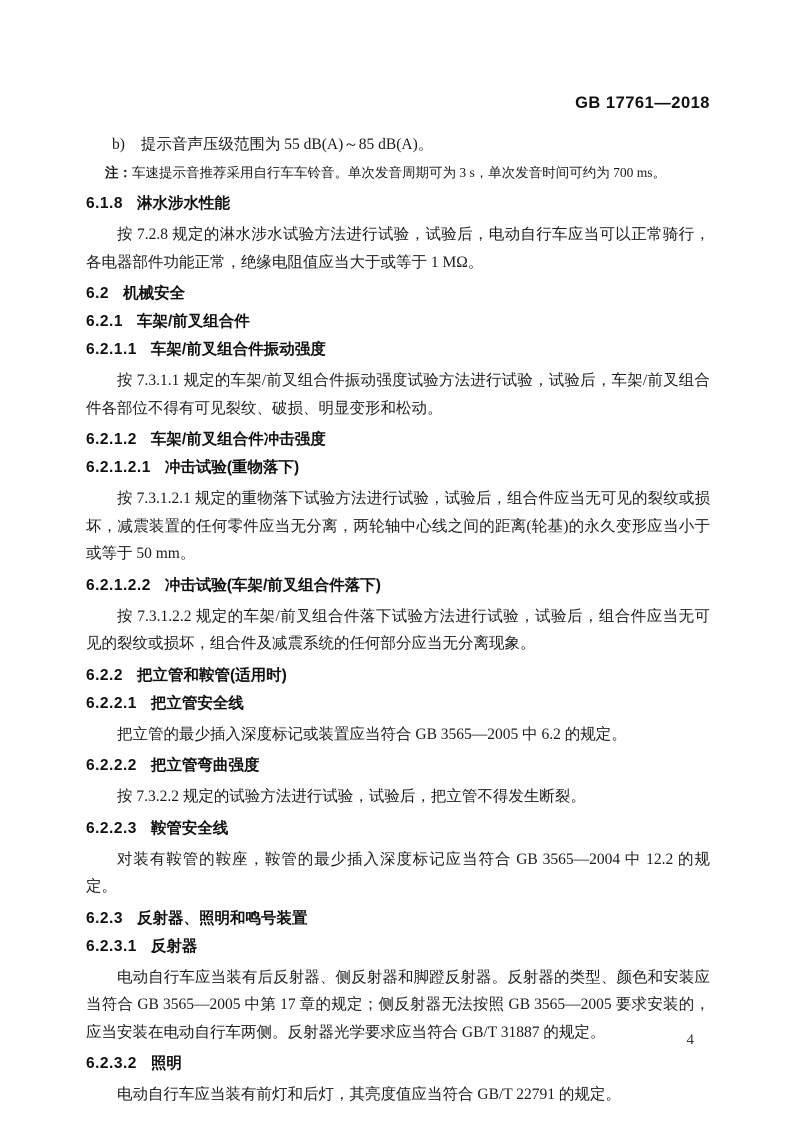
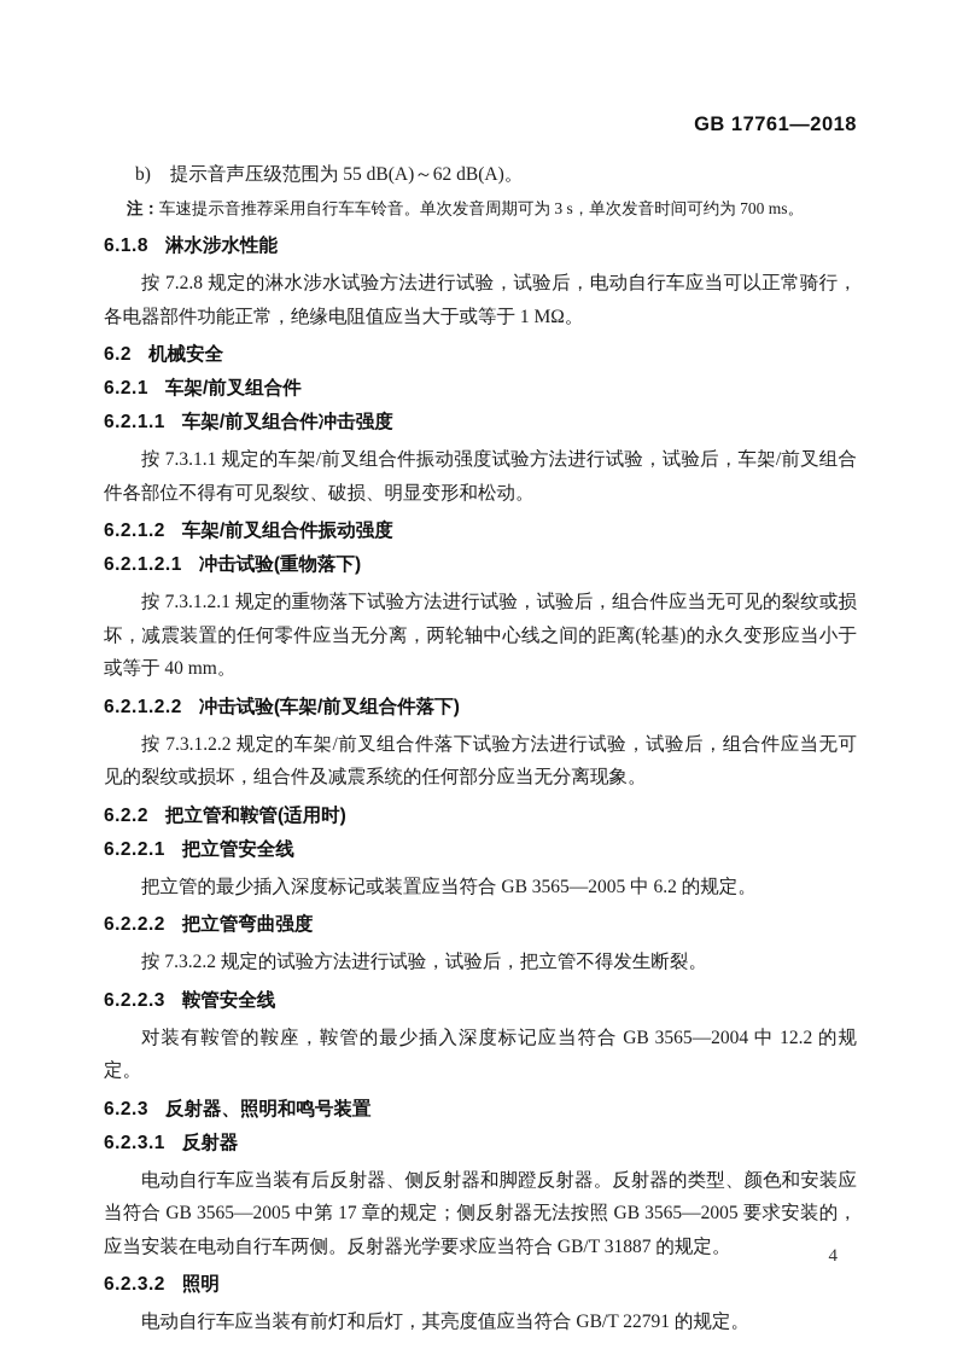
  GB 17761—2018
- b) 提示音声压级范围为 55 dB(A)～85 dB(A)。
+ b) 提示音声压级范围为 55 dB(A)～62 dB(A)。
  注：车速提示音推荐采用自行车车铃音。单次发音周期可为 3 s，单次发音时间可约为 700 ms。
  6.1.8 淋水涉水性能
  按 7.2.8 规定的淋水涉水试验方法进行试验，试验后，电动自行车应当可以正常骑行，各电器部件功能正常，绝缘电阻值应当大于或等于 1 MΩ。
  6.2 机械安全
  6.2.1 车架/前叉组合件
- 6.2.1.1 车架/前叉组合件振动强度
+ 6.2.1.1 车架/前叉组合件冲击强度
  按 7.3.1.1 规定的车架/前叉组合件振动强度试验方法进行试验，试验后，车架/前叉组合件各部位不得有可见裂纹、破损、明显变形和松动。
- 6.2.1.2 车架/前叉组合件冲击强度
+ 6.2.1.2 车架/前叉组合件振动强度
  6.2.1.2.1 冲击试验(重物落下)
- 按 7.3.1.2.1 规定的重物落下试验方法进行试验，试验后，组合件应当无可见的裂纹或损坏，减震装置的任何零件应当无分离，两轮轴中心线之间的距离(轮基)的永久变形应当小于或等于 50 mm。
+ 按 7.3.1.2.1 规定的重物落下试验方法进行试验，试验后，组合件应当无可见的裂纹或损坏，减震装置的任何零件应当无分离，两轮轴中心线之间的距离(轮基)的永久变形应当小于或等于 40 mm。
  6.2.1.2.2 冲击试验(车架/前叉组合件落下)
  按 7.3.1.2.2 规定的车架/前叉组合件落下试验方法进行试验，试验后，组合件应当无可见的裂纹或损坏，组合件及减震系统的任何部分应当无分离现象。
  6.2.2 把立管和鞍管(适用时)
  6.2.2.1 把立管安全线
  把立管的最少插入深度标记或装置应当符合 GB 3565—2005 中 6.2 的规定。
  6.2.2.2 把立管弯曲强度
  按 7.3.2.2 规定的试验方法进行试验，试验后，把立管不得发生断裂。
  6.2.2.3 鞍管安全线
  对装有鞍管的鞍座，鞍管的最少插入深度标记应当符合 GB 3565—2004 中 12.2 的规定。
  6.2.3 反射器、照明和鸣号装置
  6.2.3.1 反射器
  电动自行车应当装有后反射器、侧反射器和脚蹬反射器。反射器的类型、颜色和安装应当符合 GB 3565—2005 中第 17 章的规定；侧反射器无法按照 GB 3565—2005 要求安装的，应当安装在电动自行车两侧。反射器光学要求应当符合 GB/T 31887 的规定。
  6.2.3.2 照明
  电动自行车应当装有前灯和后灯，其亮度值应当符合 GB/T 22791 的规定。
  4
